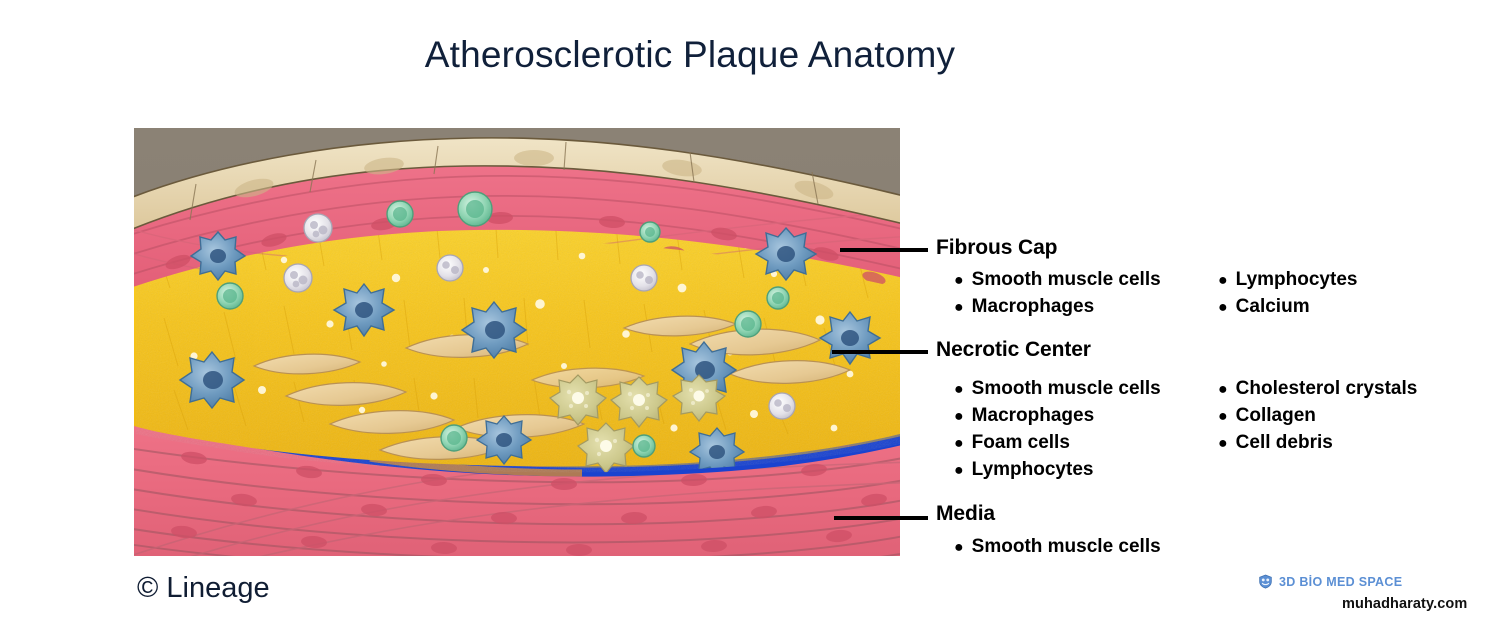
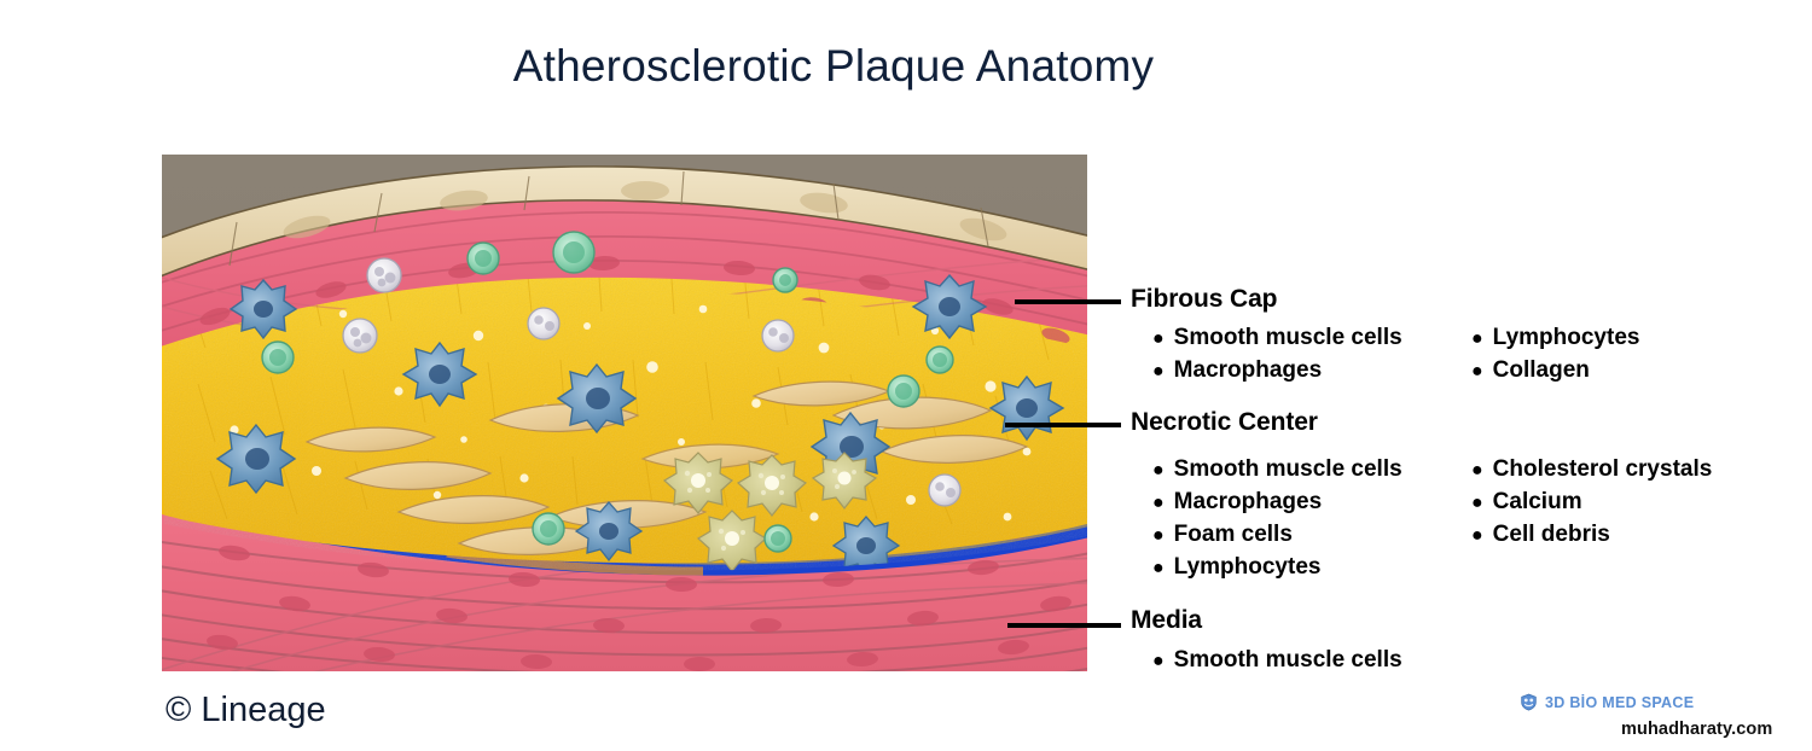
  Atherosclerotic Plaque Anatomy
  Fibrous Cap
  ●
  Smooth muscle cells
  ●
  Macrophages
  ●
  Lymphocytes
  ●
- Calcium
+ Collagen
  Necrotic Center
  ●
  Smooth muscle cells
  ●
  Macrophages
  ●
  Foam cells
  ●
  Lymphocytes
  ●
  Cholesterol crystals
  ●
- Collagen
+ Calcium
  ●
  Cell debris
  Media
  ●
  Smooth muscle cells
  © Lineage
  3D BİO MED SPACE
  muhadharaty.com
